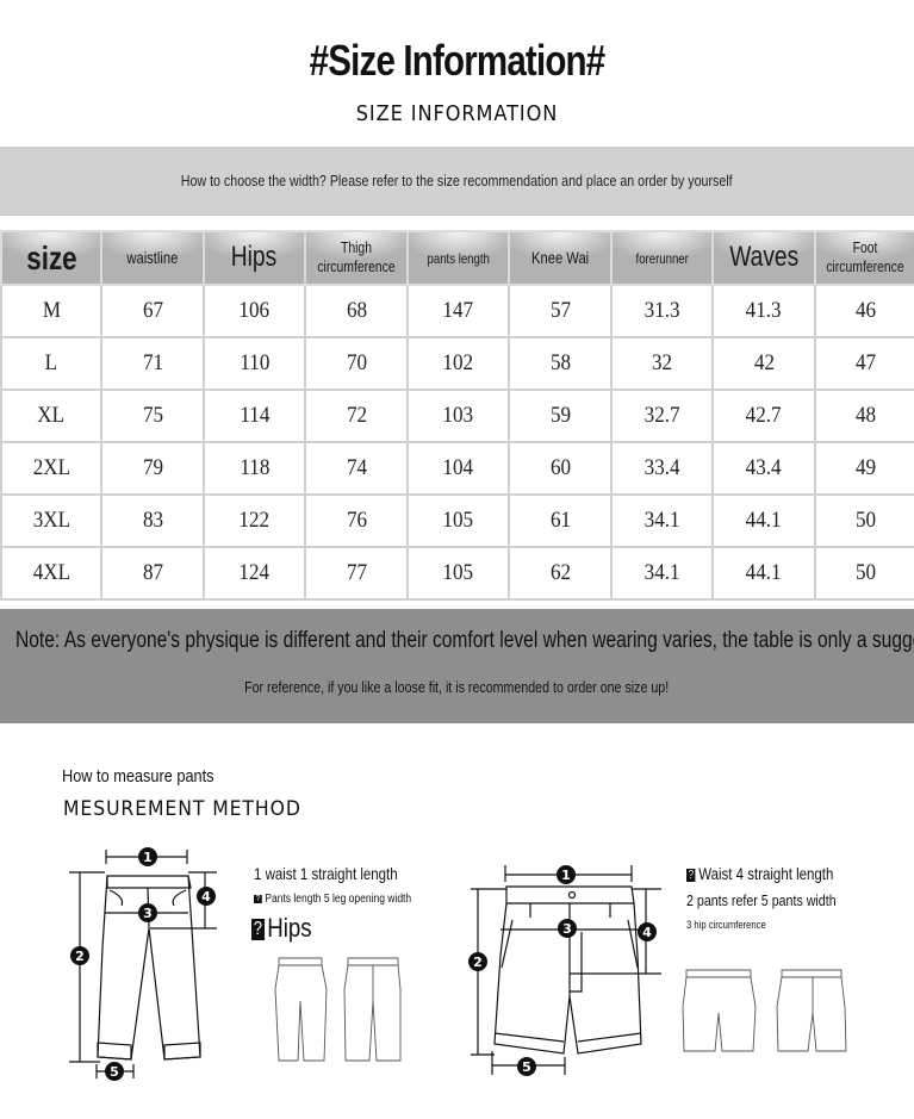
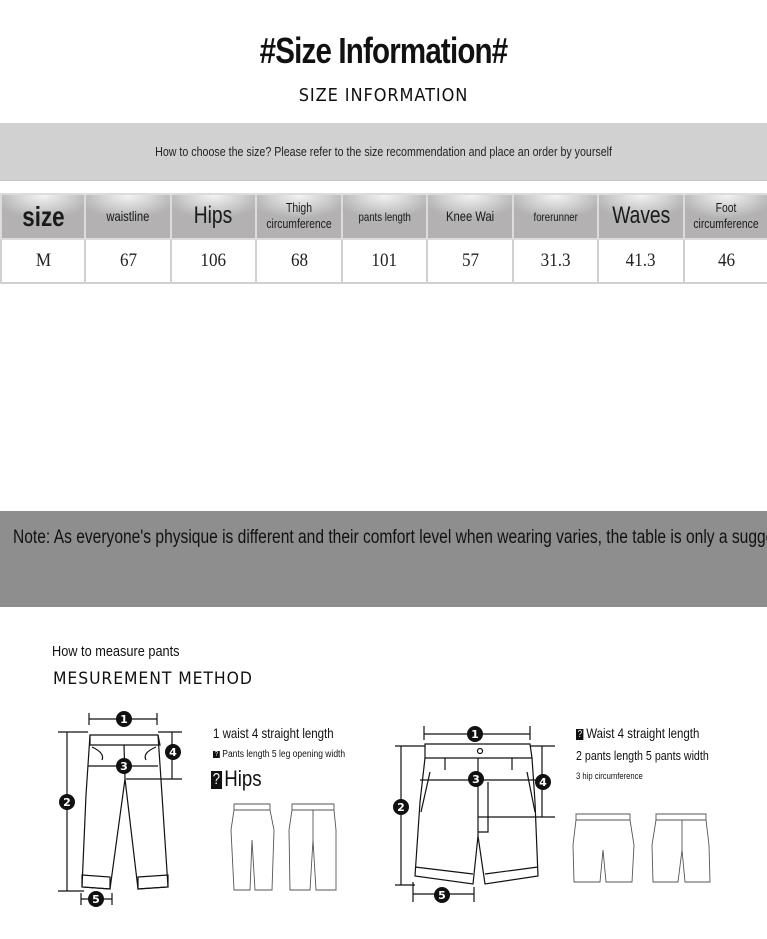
  #Size Information#
  SIZE INFORMATION
- How to choose the width? Please refer to the size recommendation and place an order by yourself
+ How to choose the size? Please refer to the size recommendation and place an order by yourself
  size	waistline	Hips	Thigh circumference	pants length	Knee Wai	forerunner	Waves	Foot circumference
- M	67	106	68	147	57	31.3	41.3	46
+ M	67	106	68	101	57	31.3	41.3	46
- L	71	110	70	102	58	32	42	47
- XL	75	114	72	103	59	32.7	42.7	48
- 2XL	79	118	74	104	60	33.4	43.4	49
- 3XL	83	122	76	105	61	34.1	44.1	50
- 4XL	87	124	77	105	62	34.1	44.1	50
  Note: As everyone's physique is different and their comfort level when wearing varies, the table is only a sugg
- For reference, if you like a loose fit, it is recommended to order one size up!
  How to measure pants
  MESUREMENT METHOD
  1
  2
  3
  4
  5
- 1 waist 1 straight length
+ 1 waist 4 straight length
  Pants length 5 leg opening width
  ? Hips
  1
  2
  3
  4
  5
  ? Waist 4 straight length
- 2 pants refer 5 pants width
+ 2 pants length 5 pants width
  3 hip circumference
